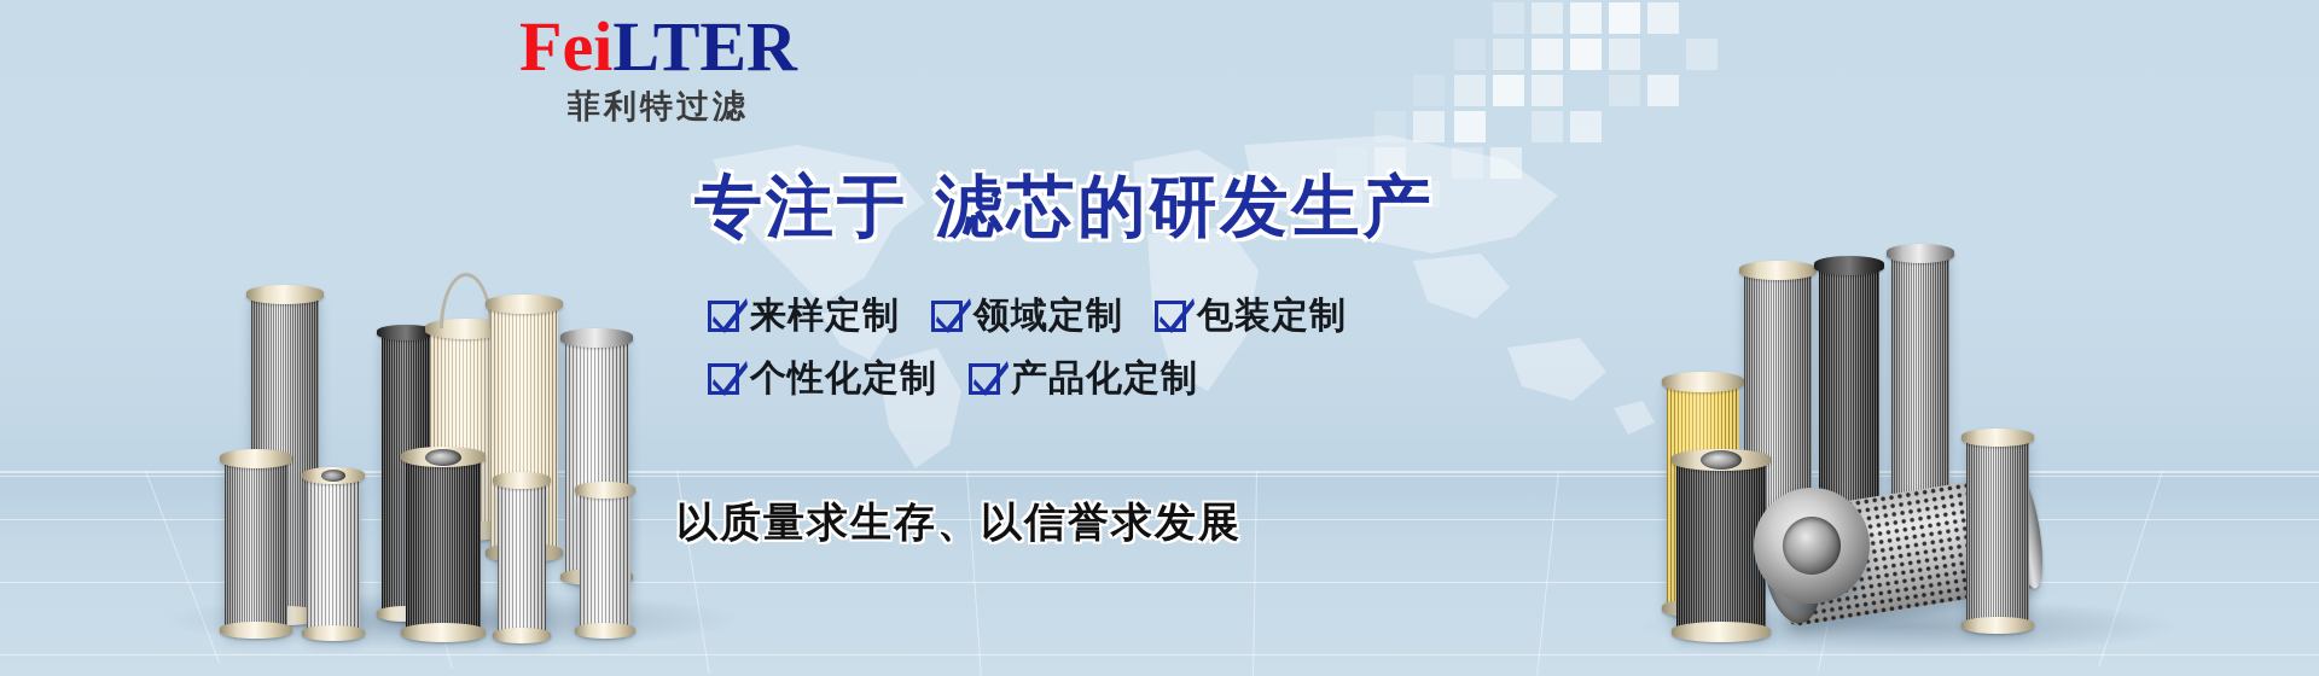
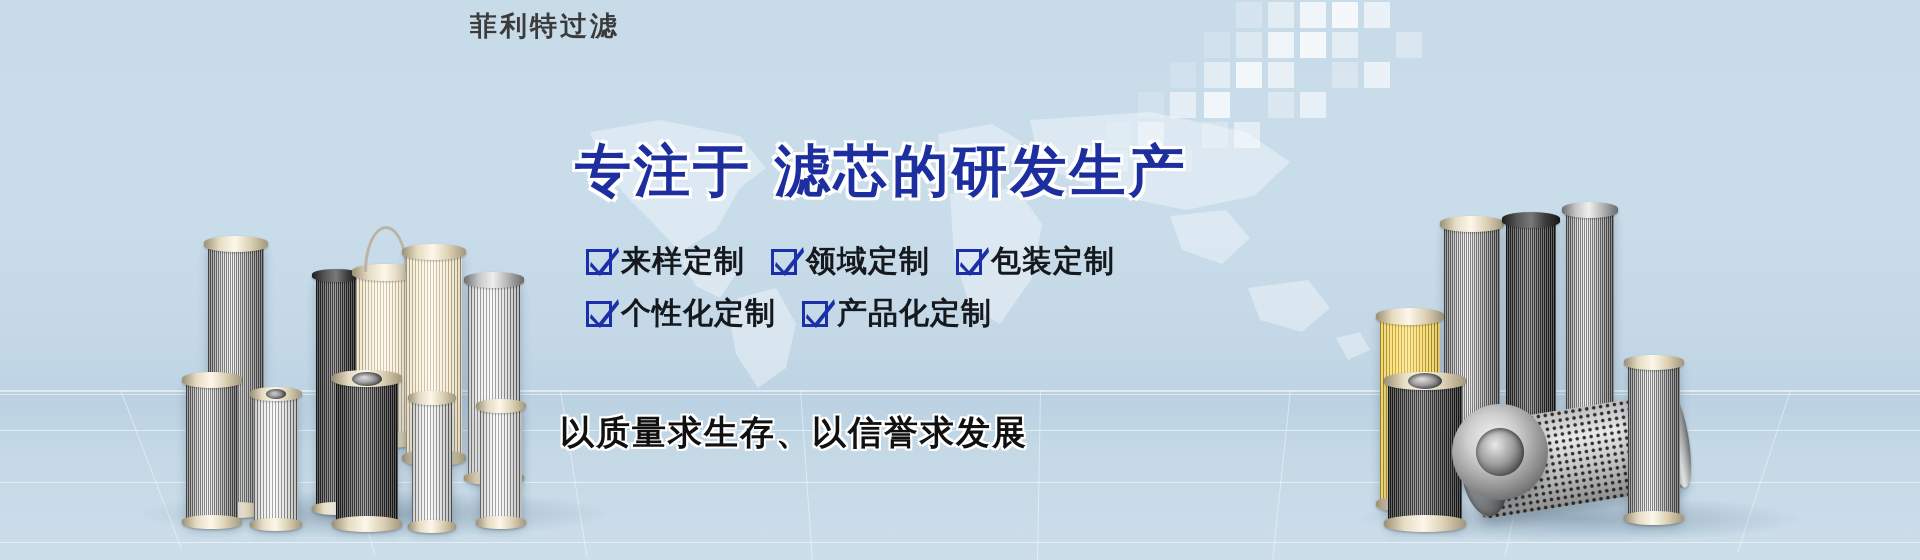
- FeiLTER
  菲利特过滤
  专注于 滤芯的研发生产
  来样定制
  领域定制
  包装定制
  个性化定制
  产品化定制
  以质量求生存、以信誉求发展
